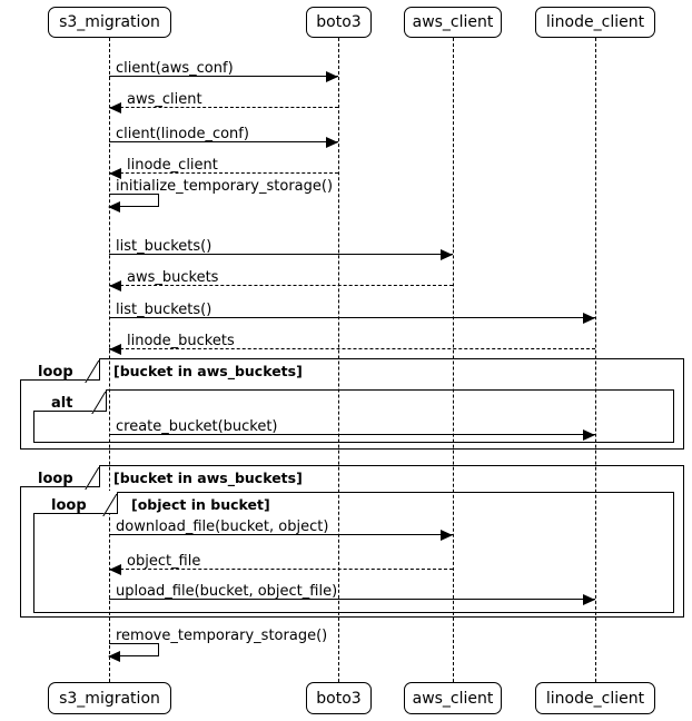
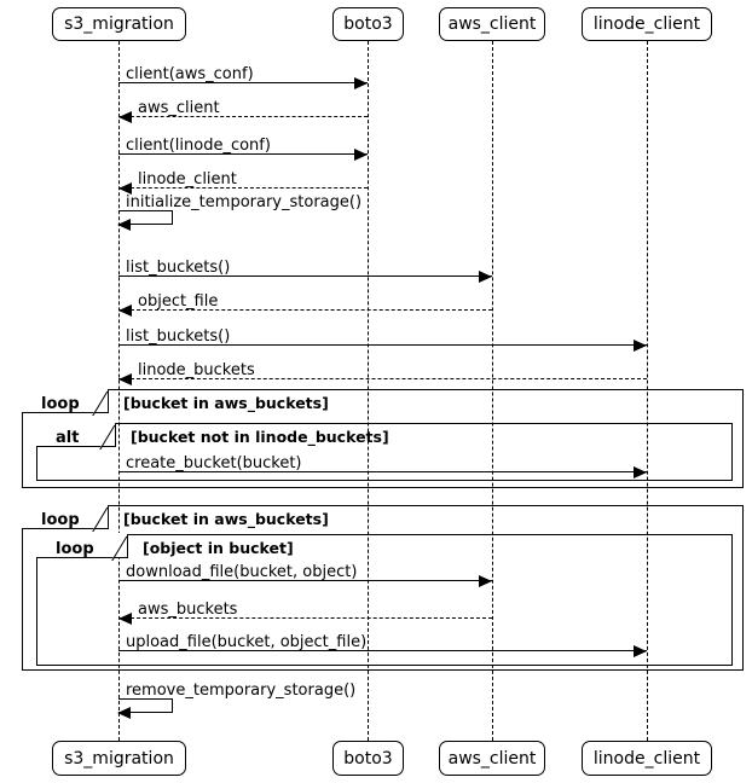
  s3_migration
  s3_migration
  boto3
  boto3
  aws_client
  aws_client
  linode_client
  linode_client
  loop
  [bucket in aws_buckets]
  alt
+ [bucket not in linode_buckets]
  loop
  [bucket in aws_buckets]
  loop
  [object in bucket]
  client(aws_conf)
  aws_client
  client(linode_conf)
  linode_client
  initialize_temporary_storage()
  list_buckets()
- aws_buckets
+ object_file
  list_buckets()
  linode_buckets
  create_bucket(bucket)
  download_file(bucket, object)
- object_file
+ aws_buckets
  upload_file(bucket, object_file)
  remove_temporary_storage()
